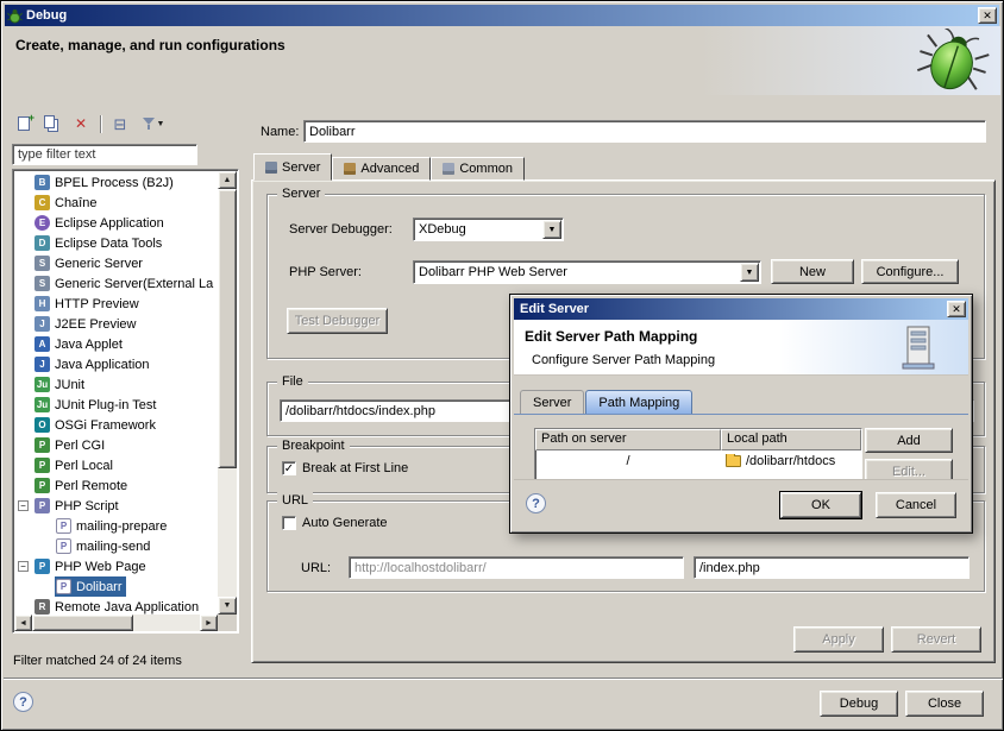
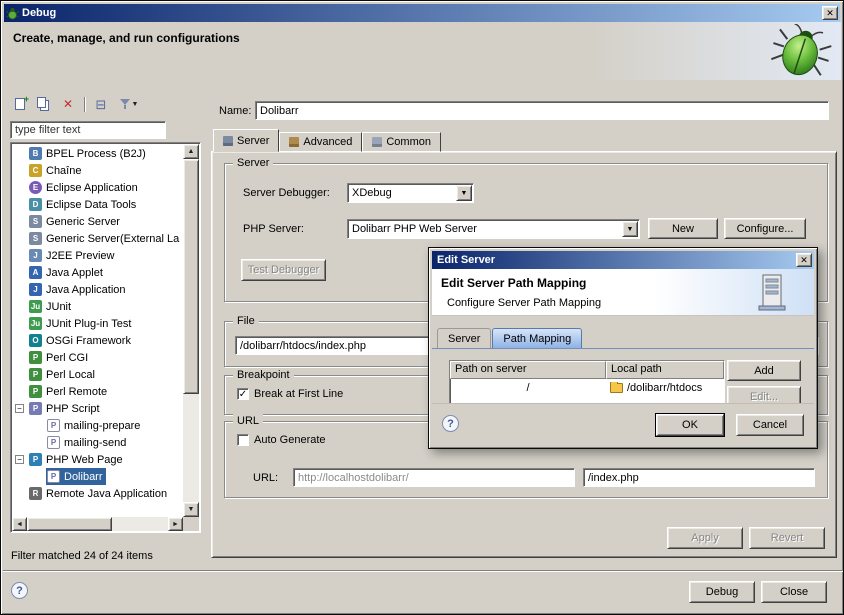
  Debug
  ✕
  Create, manage, and run configurations
  +
  ✕
  ⊟
  type filter text
  B
  BPEL Process (B2J)
  C
  Chaîne
  E
  Eclipse Application
  D
  Eclipse Data Tools
  S
  Generic Server
  S
  Generic Server(External La
- H
- HTTP Preview
  J
  J2EE Preview
  A
  Java Applet
  J
  Java Application
  Ju
  JUnit
  Ju
  JUnit Plug-in Test
  O
  OSGi Framework
  P
  Perl CGI
  P
  Perl Local
  P
  Perl Remote
  −
  P
  PHP Script
  P
  mailing-prepare
  P
  mailing-send
  −
  P
  PHP Web Page
  P
  Dolibarr
  R
  Remote Java Application
  Filter matched 24 of 24 items
  Name:
  Dolibarr
  Server
  Advanced
  Common
  Server
  Server Debugger:
  XDebug
  PHP Server:
  Dolibarr PHP Web Server
  New
  Configure...
  Test Debugger
  File
  /dolibarr/htdocs/index.php
  Breakpoint
  ✓
  Break at First Line
  URL
  Auto Generate
  URL:
  http://localhostdolibarr/
  /index.php
  Apply
  Revert
  Edit Server
  ✕
  Edit Server Path Mapping
  Configure Server Path Mapping
  Server
  Path Mapping
  Path on server
  Local path
  /
  /dolibarr/htdocs
  Add
  Edit...
  ?
  OK
  Cancel
  ?
  Debug
  Close
